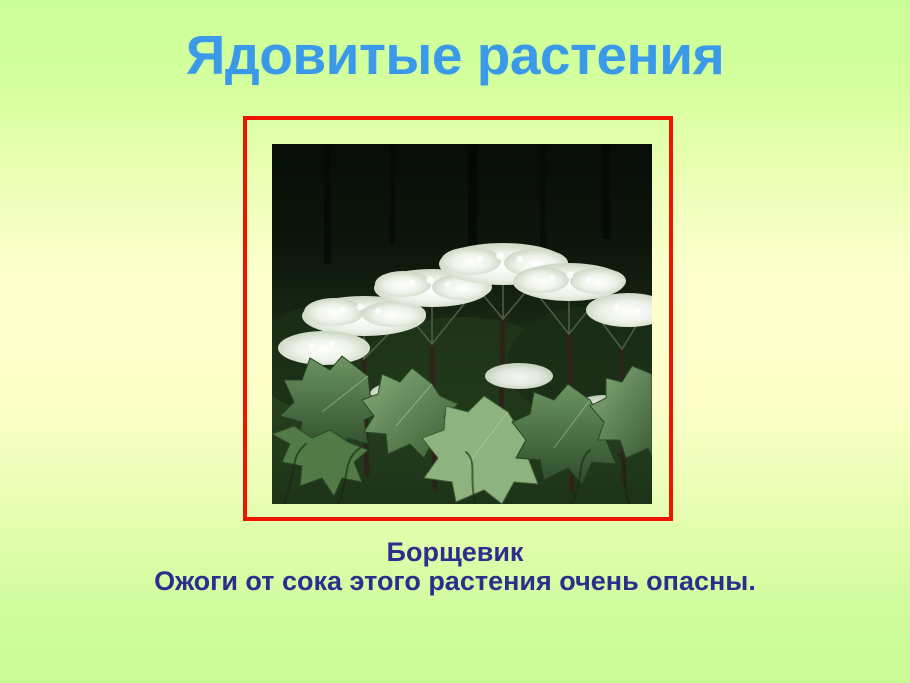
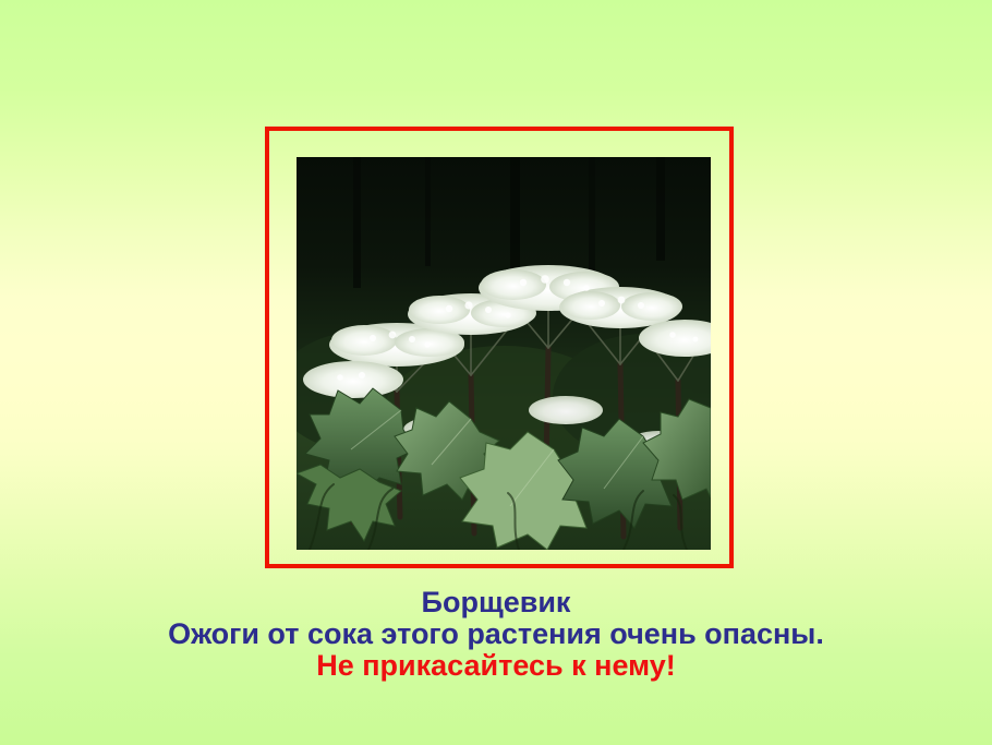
- Ядовитые растения
  Борщевик
  Ожоги от сока этого растения очень опасны.
+ Не прикасайтесь к нему!
